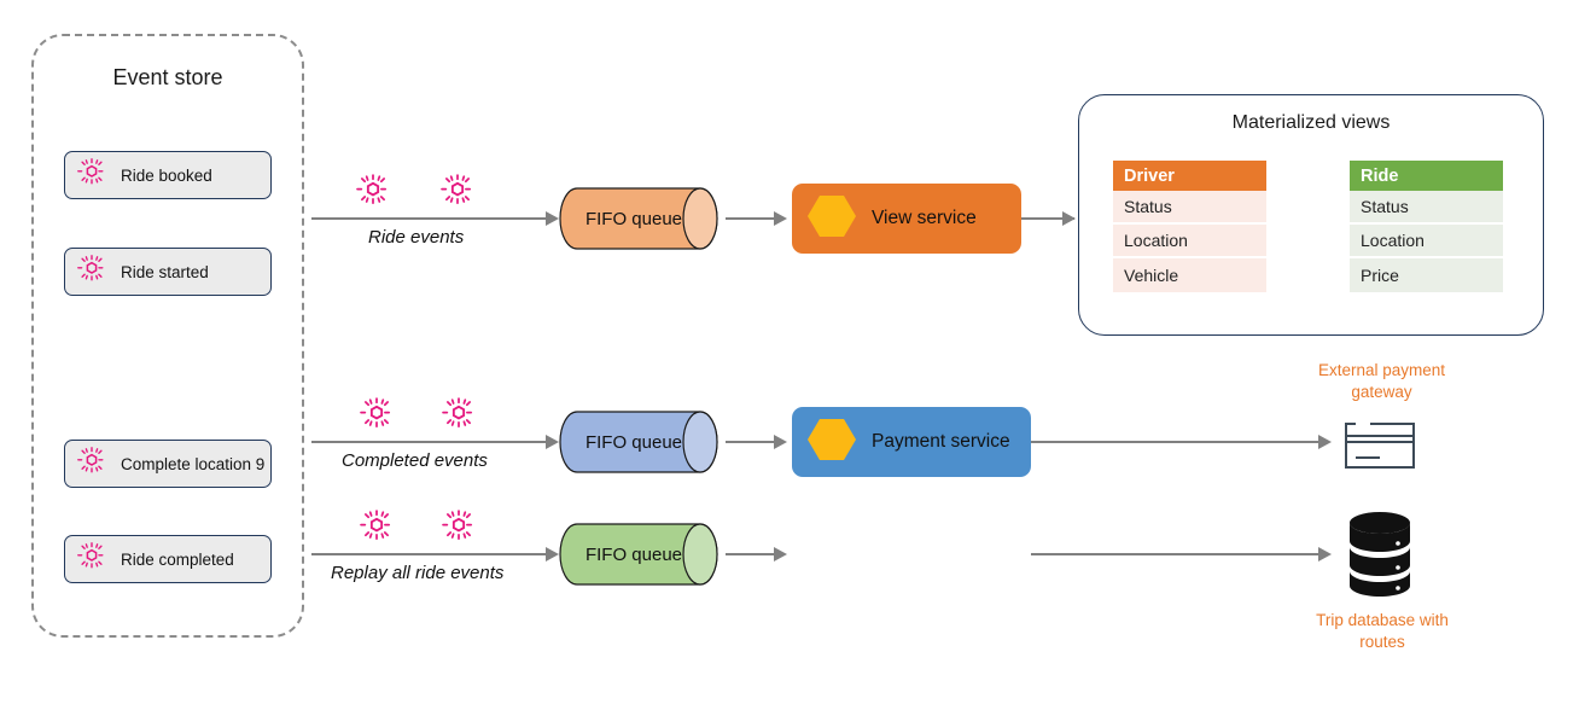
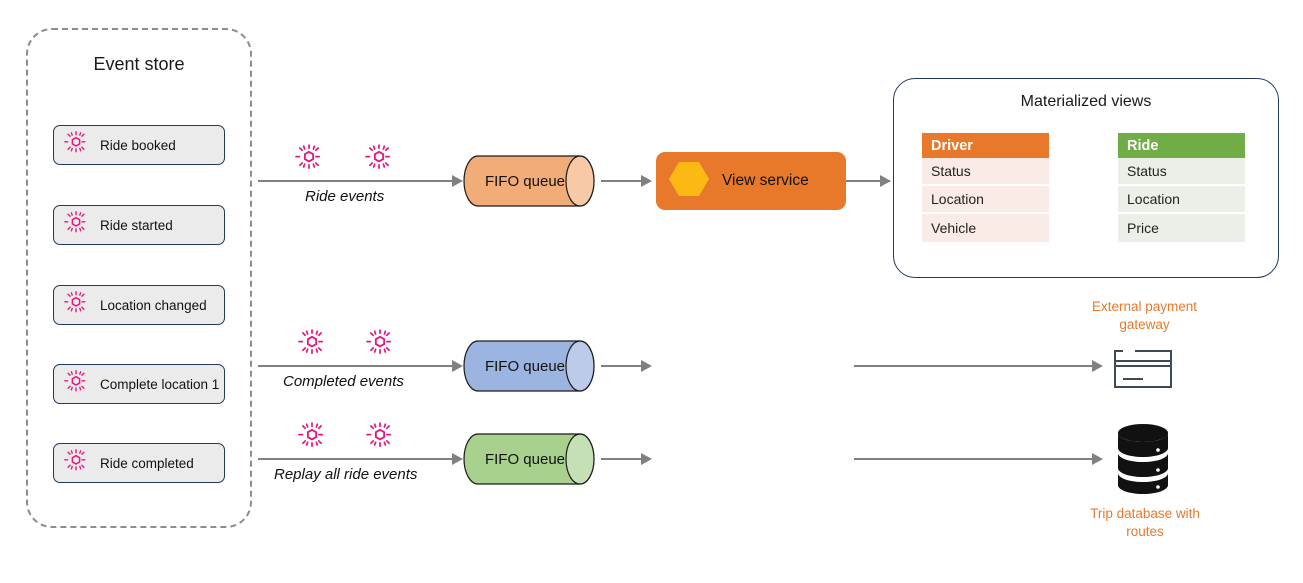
  Event store
  Ride booked
  Ride started
+ Location changed
- Complete location 9
+ Complete location 1
  Ride completed
  Ride events
  FIFO queue
  View service
  Materialized views
  Driver
  Status
  Location
  Vehicle
  Ride
  Status
  Location
  Price
  Completed events
  FIFO queue
- Payment service
  External payment
  gateway
  Replay all ride events
  FIFO queue
  Trip database with
  routes
